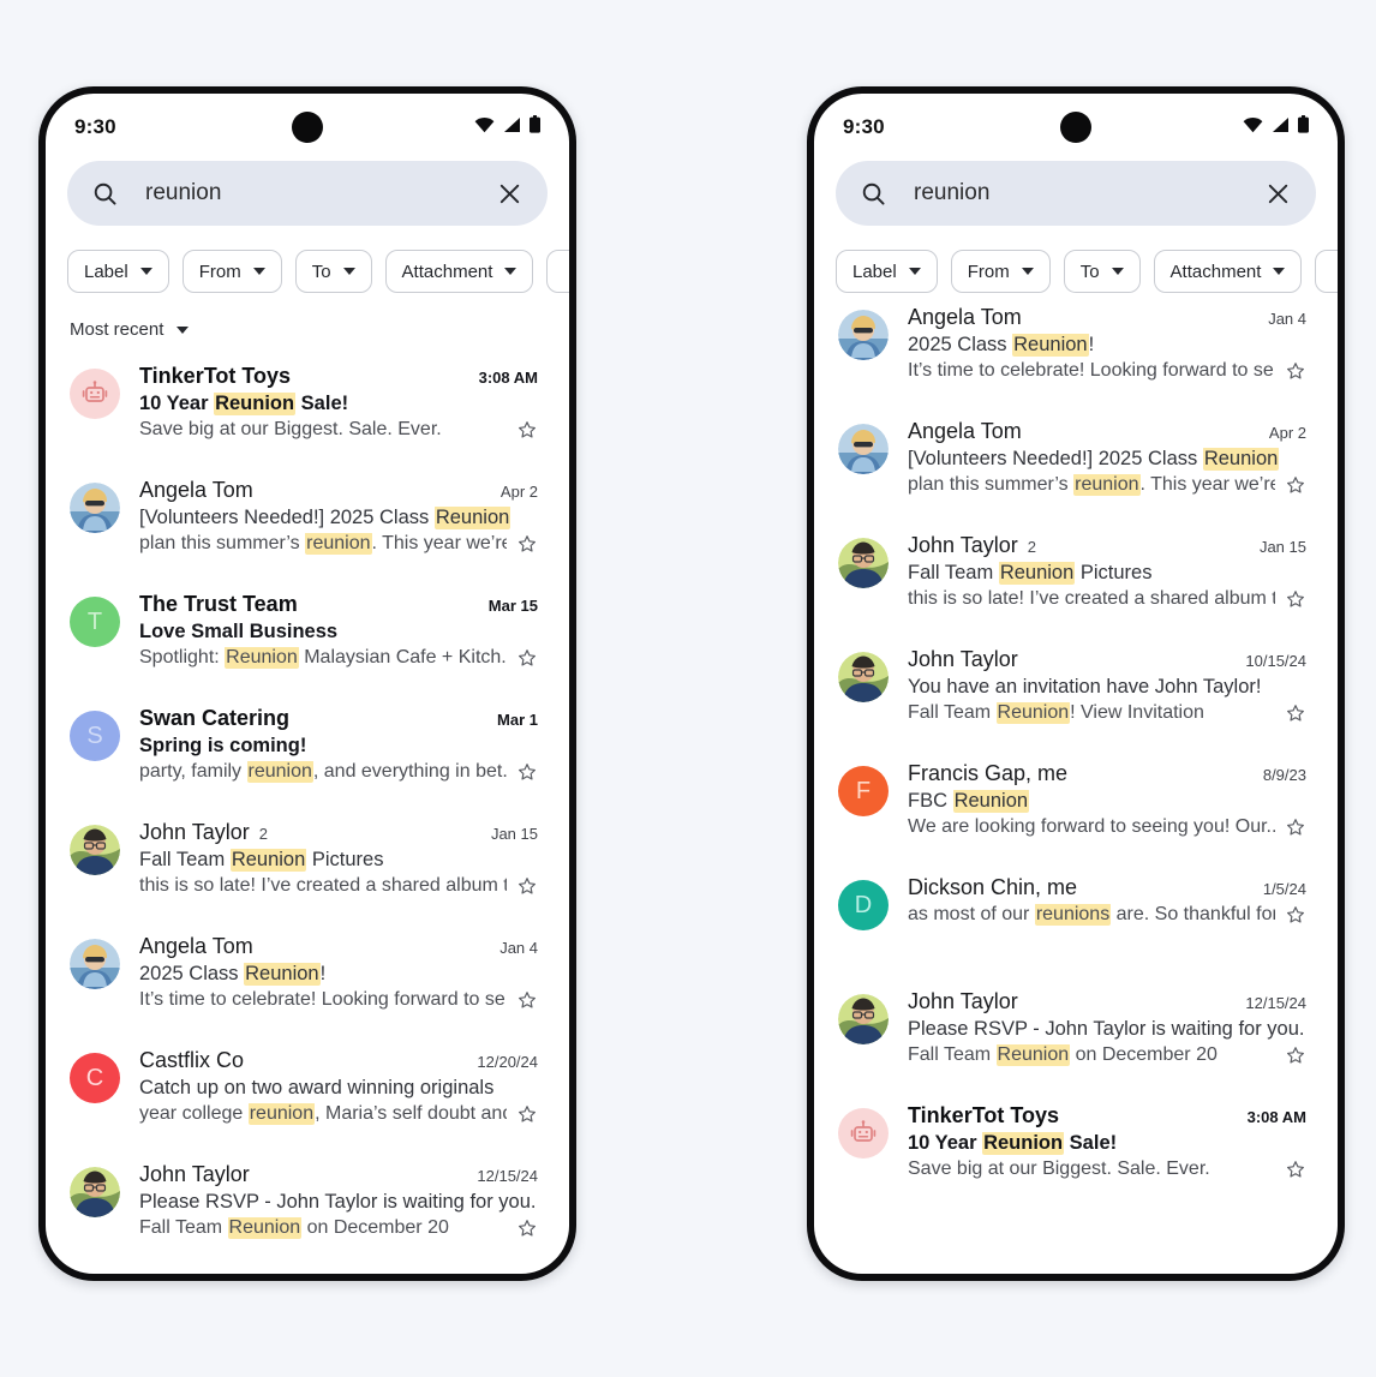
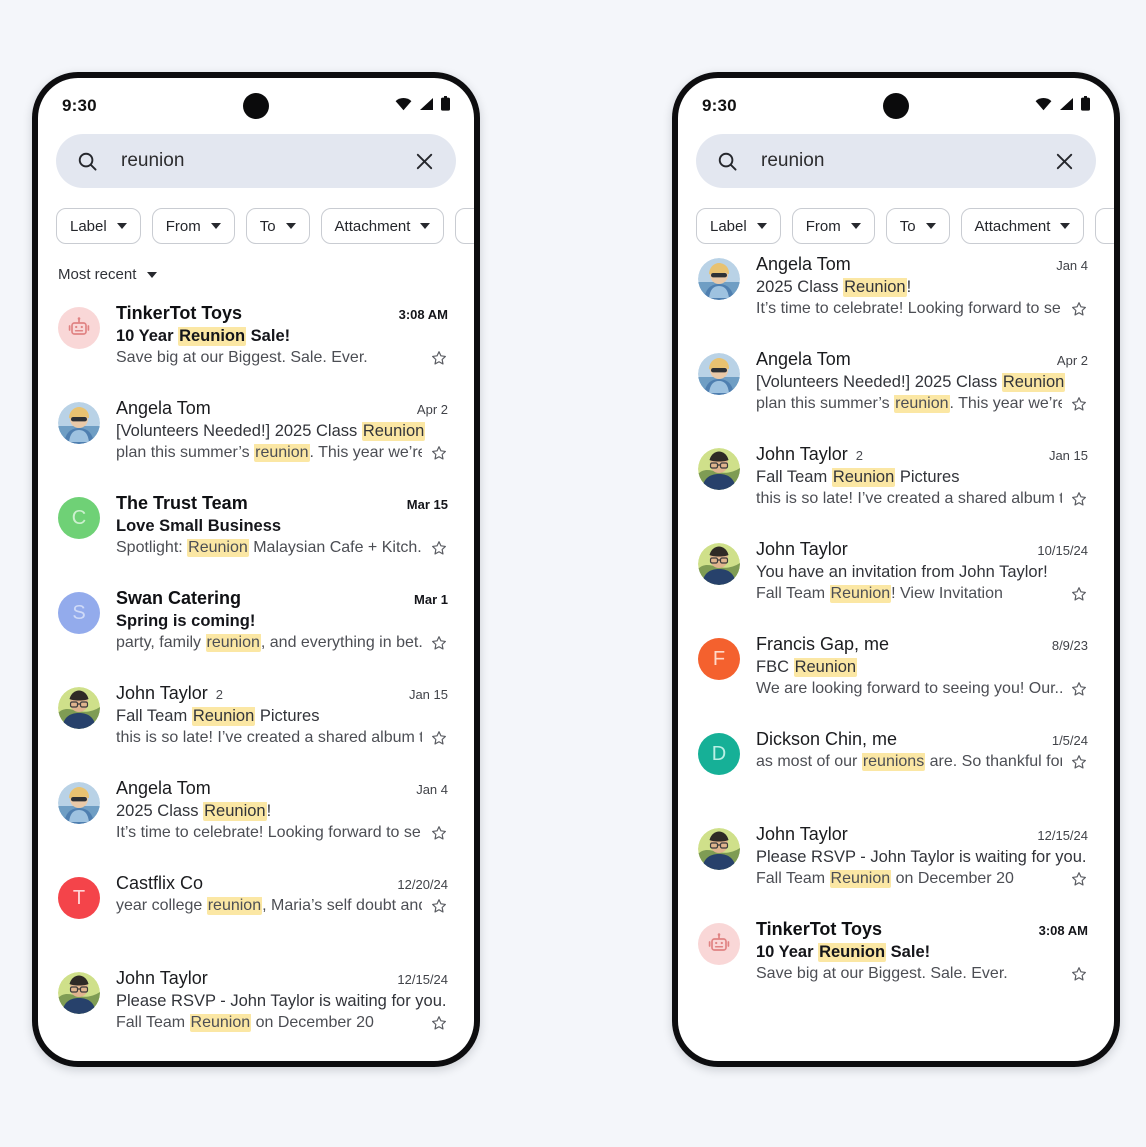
  9:30
  reunion
  Label
  From
  To
  Attachment
  Most recent
  TinkerTot Toys
  3:08 AM
  10 Year Reunion Sale!
  Save big at our Biggest. Sale. Ever.
  Angela Tom
  Apr 2
  [Volunteers Needed!] 2025 Class Reunion
  plan this summer’s reunion. This year we’r
- T
+ C
  The Trust Team
  Mar 15
  Love Small Business
  Spotlight: Reunion Malaysian Cafe + Kitch.
  S
  Swan Catering
  Mar 1
  Spring is coming!
  party, family reunion, and everything in bet.
  John Taylor
  2
  Jan 15
  Fall Team Reunion Pictures
  this is so late! I’ve created a shared album t
  Angela Tom
  Jan 4
  2025 Class Reunion!
  It’s time to celebrate! Looking forward to se
- C
+ T
  Castflix Co
  12/20/24
- Catch up on two award winning originals
  year college reunion, Maria’s self doubt an
  John Taylor
  12/15/24
  Please RSVP - John Taylor is waiting for you.
  Fall Team Reunion on December 20
  9:30
  reunion
  Label
  From
  To
  Attachment
  Angela Tom
  Jan 4
  2025 Class Reunion!
  It’s time to celebrate! Looking forward to se
  Angela Tom
  Apr 2
  [Volunteers Needed!] 2025 Class Reunion
  plan this summer’s reunion. This year we’r
  John Taylor
  2
  Jan 15
  Fall Team Reunion Pictures
  this is so late! I’ve created a shared album t
  John Taylor
  10/15/24
- You have an invitation have John Taylor!
+ You have an invitation from John Taylor!
  Fall Team Reunion! View Invitation
  F
  Francis Gap, me
  8/9/23
  FBC Reunion
  We are looking forward to seeing you! Our..
  D
  Dickson Chin, me
  1/5/24
  as most of our reunions are. So thankful for
  John Taylor
  12/15/24
  Please RSVP - John Taylor is waiting for you.
  Fall Team Reunion on December 20
  TinkerTot Toys
  3:08 AM
  10 Year Reunion Sale!
  Save big at our Biggest. Sale. Ever.
